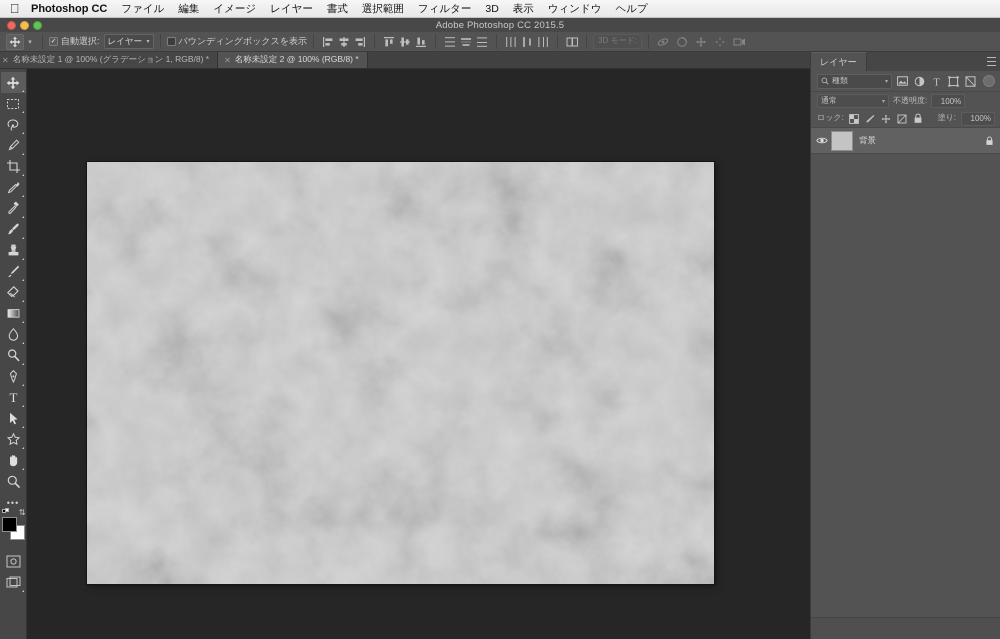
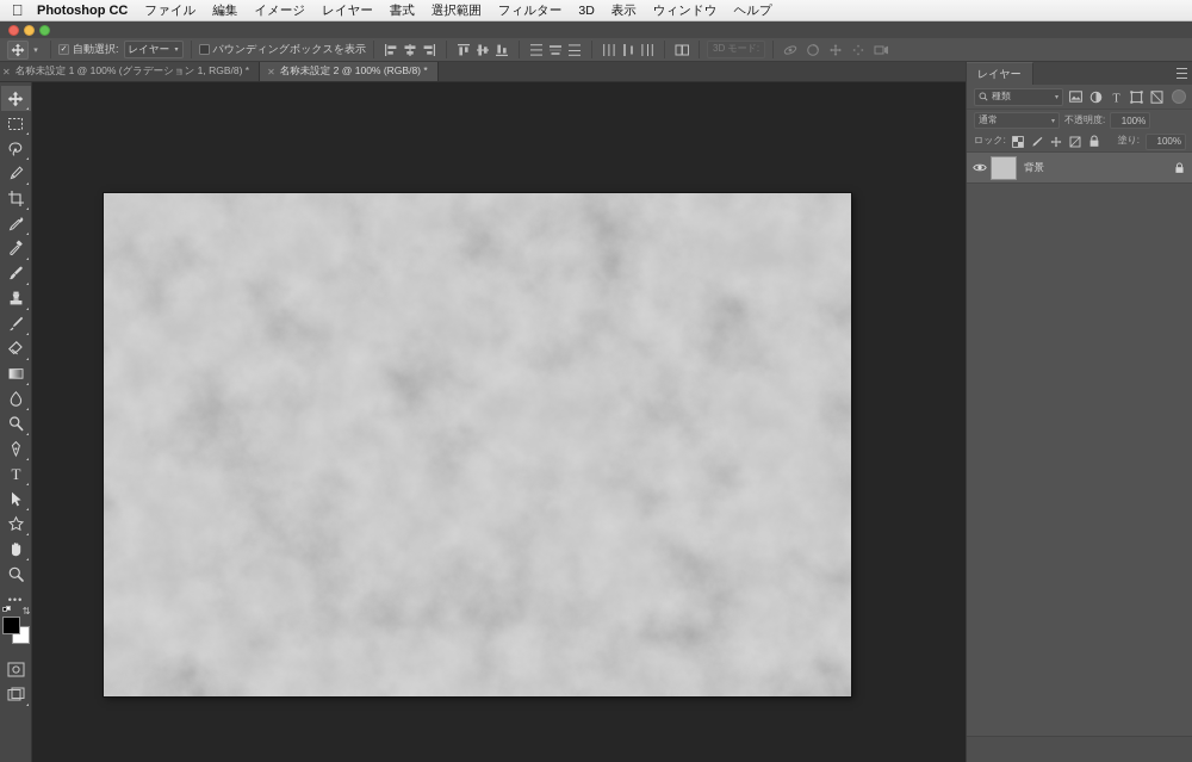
  
  Photoshop CC
  ファイル
  編集
  イメージ
  レイヤー
  書式
  選択範囲
  フィルター
  3D
  表示
  ウィンドウ
  ヘルプ
- Adobe Photoshop CC 2015.5
  自動選択:
  レイヤー
  バウンディングボックスを表示
  3D モード:
  ✕
  名称未設定 1 @ 100% (グラデーション 1, RGB/8) *
  ✕
  名称未設定 2 @ 100% (RGB/8) *
  T
  •••
  ⇅
  レイヤー
  種類
  T
  通常
  不透明度:
  100%
  ロック:
  塗り:
  100%
  背景
